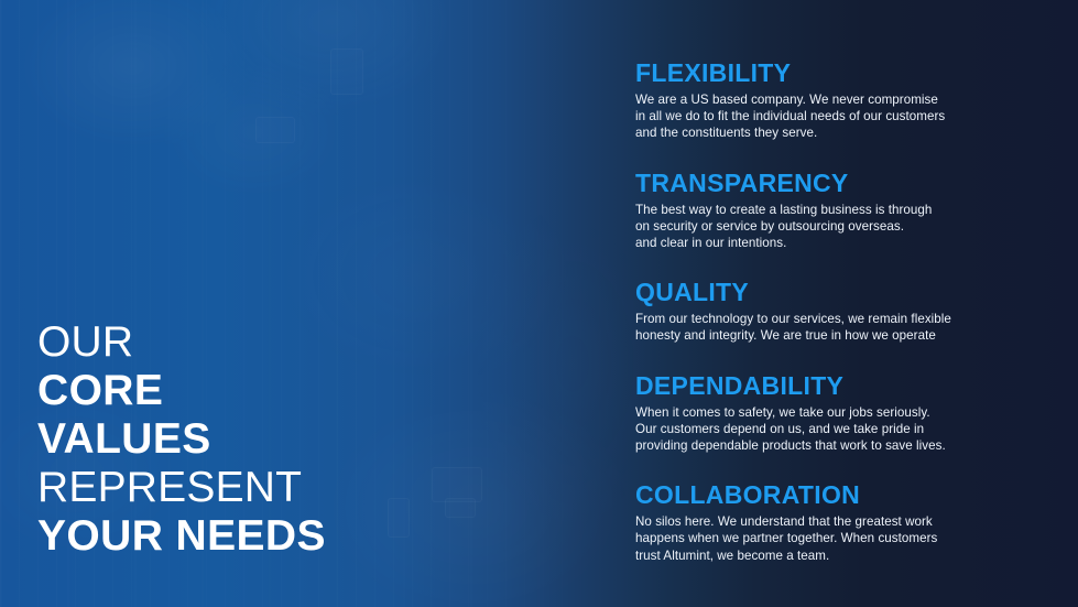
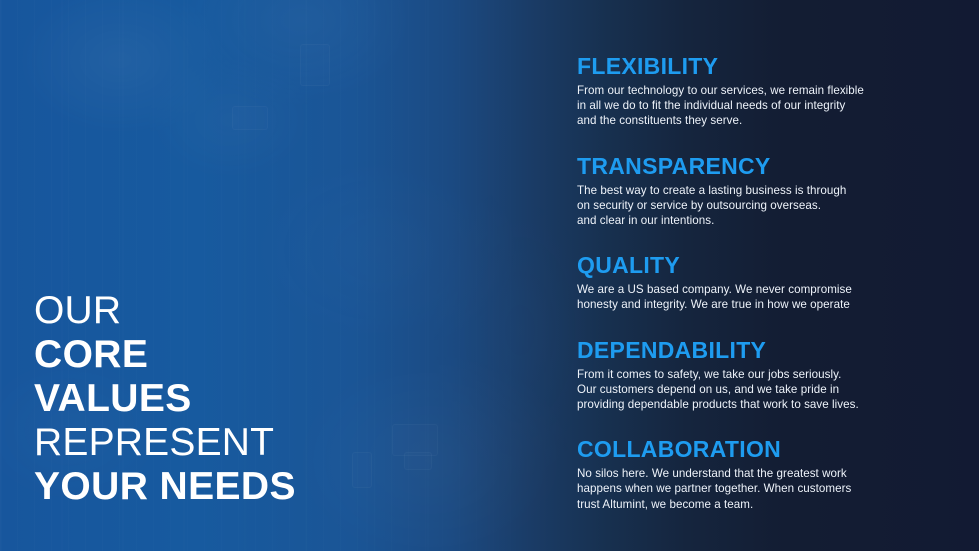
  OUR
  CORE
  VALUES
  REPRESENT
  YOUR NEEDS
  FLEXIBILITY
- We are a US based company. We never compromise
+ From our technology to our services, we remain flexible
- in all we do to fit the individual needs of our customers
+ in all we do to fit the individual needs of our integrity
  and the constituents they serve.
  TRANSPARENCY
  The best way to create a lasting business is through
  on security or service by outsourcing overseas.
  and clear in our intentions.
  QUALITY
- From our technology to our services, we remain flexible
+ We are a US based company. We never compromise
  honesty and integrity. We are true in how we operate
  DEPENDABILITY
- When it comes to safety, we take our jobs seriously.
+ From it comes to safety, we take our jobs seriously.
  Our customers depend on us, and we take pride in
  providing dependable products that work to save lives.
  COLLABORATION
  No silos here. We understand that the greatest work
  happens when we partner together. When customers
  trust Altumint, we become a team.
